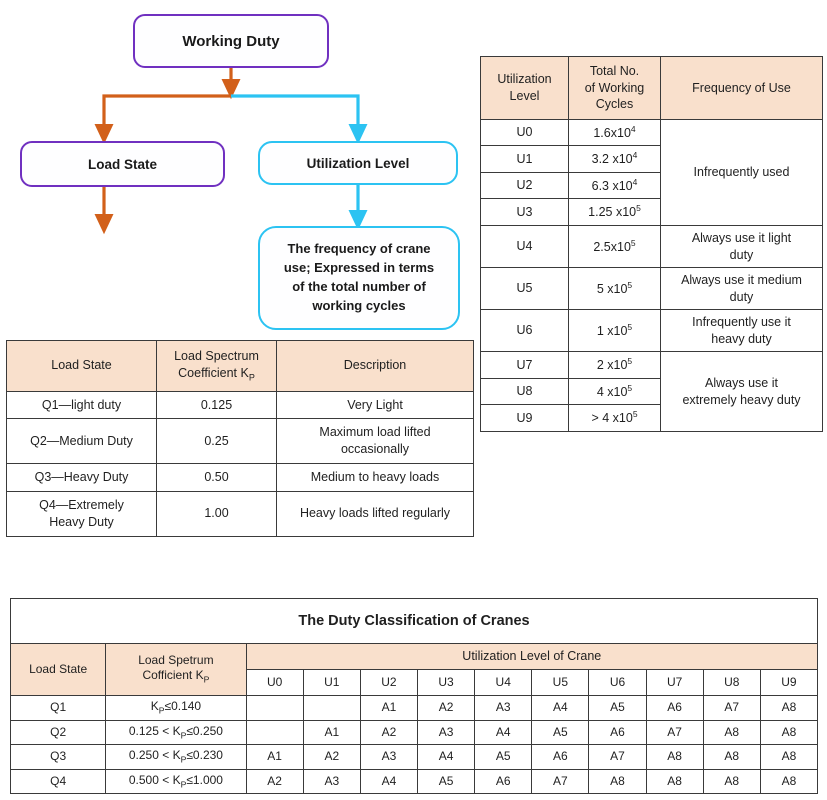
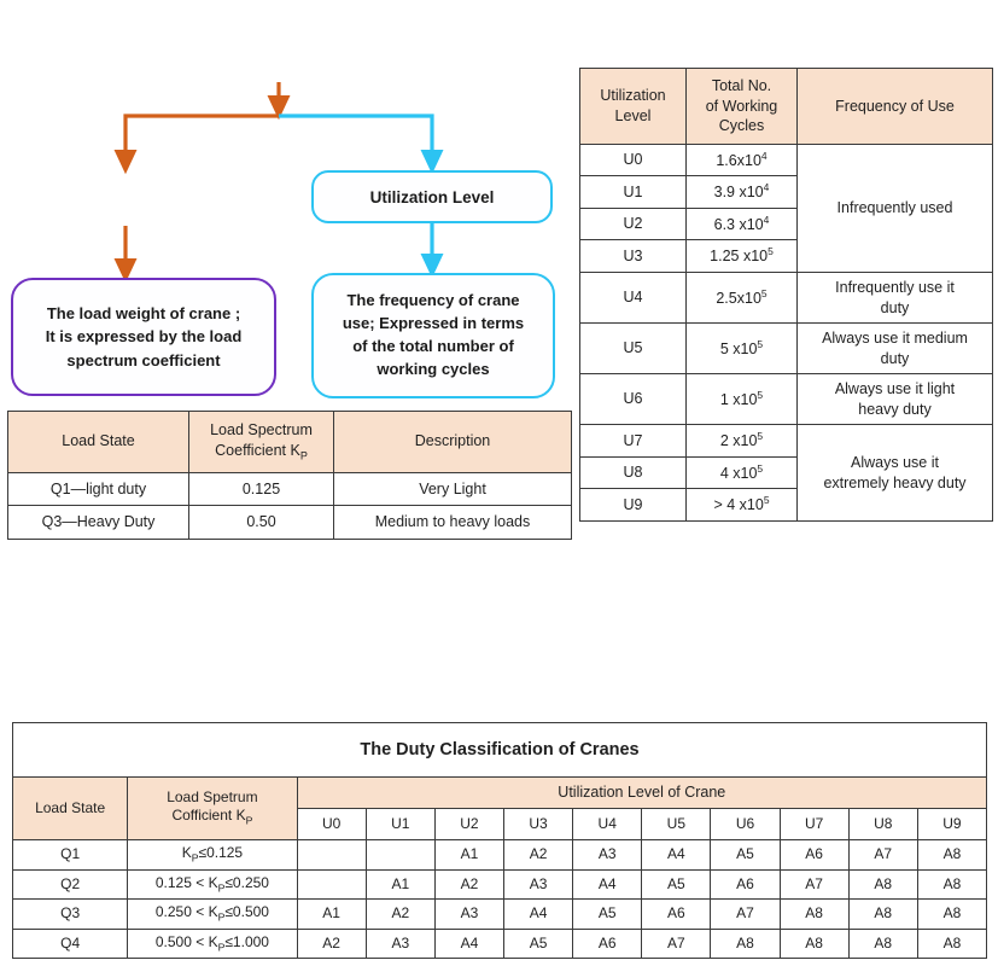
- Working Duty
- Load State
  Utilization Level
+ The load weight of crane ;
+ It is expressed by the load
+ spectrum coefficient
  The frequency of crane
  use; Expressed in terms
  of the total number of
  working cycles
  Load State	Load Spectrum Coefficient KP	Description
  Q1—light duty	0.125	Very Light
- Q2—Medium Duty	0.25	Maximum load lifted occasionally
  Q3—Heavy Duty	0.50	Medium to heavy loads
- Q4—Extremely Heavy Duty	1.00	Heavy loads lifted regularly
  Utilization Level	Total No. of Working Cycles	Frequency of Use
  U0	1.6x104	Infrequently used
- U1	3.2 x104
+ U1	3.9 x104
  U2	6.3 x104
  U3	1.25 x105
- U4	2.5x105	Always use it light duty
+ U4	2.5x105	Infrequently use it duty
  U5	5 x105	Always use it medium duty
- U6	1 x105	Infrequently use it heavy duty
+ U6	1 x105	Always use it light heavy duty
  U7	2 x105	Always use it extremely heavy duty
  U8	4 x105
  U9	> 4 x105
  The Duty Classification of Cranes
  Load State	Load Spetrum Cofficient KP	Utilization Level of Crane
  U0	U1	U2	U3	U4	U5	U6	U7	U8	U9
- Q1	KP≤0.140			A1	A2	A3	A4	A5	A6	A7	A8
+ Q1	KP≤0.125			A1	A2	A3	A4	A5	A6	A7	A8
  Q2	0.125 < KP≤0.250		A1	A2	A3	A4	A5	A6	A7	A8	A8
- Q3	0.250 < KP≤0.230	A1	A2	A3	A4	A5	A6	A7	A8	A8	A8
+ Q3	0.250 < KP≤0.500	A1	A2	A3	A4	A5	A6	A7	A8	A8	A8
  Q4	0.500 < KP≤1.000	A2	A3	A4	A5	A6	A7	A8	A8	A8	A8
